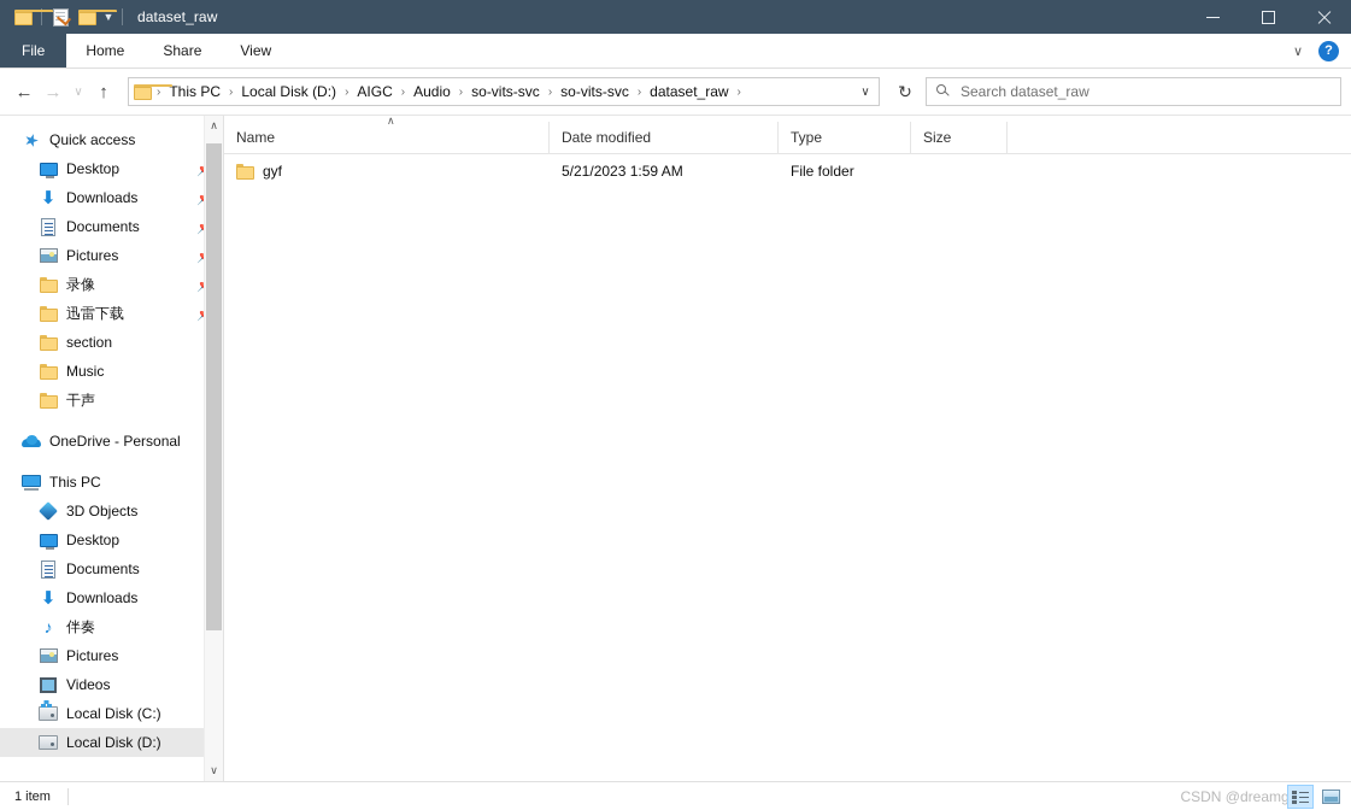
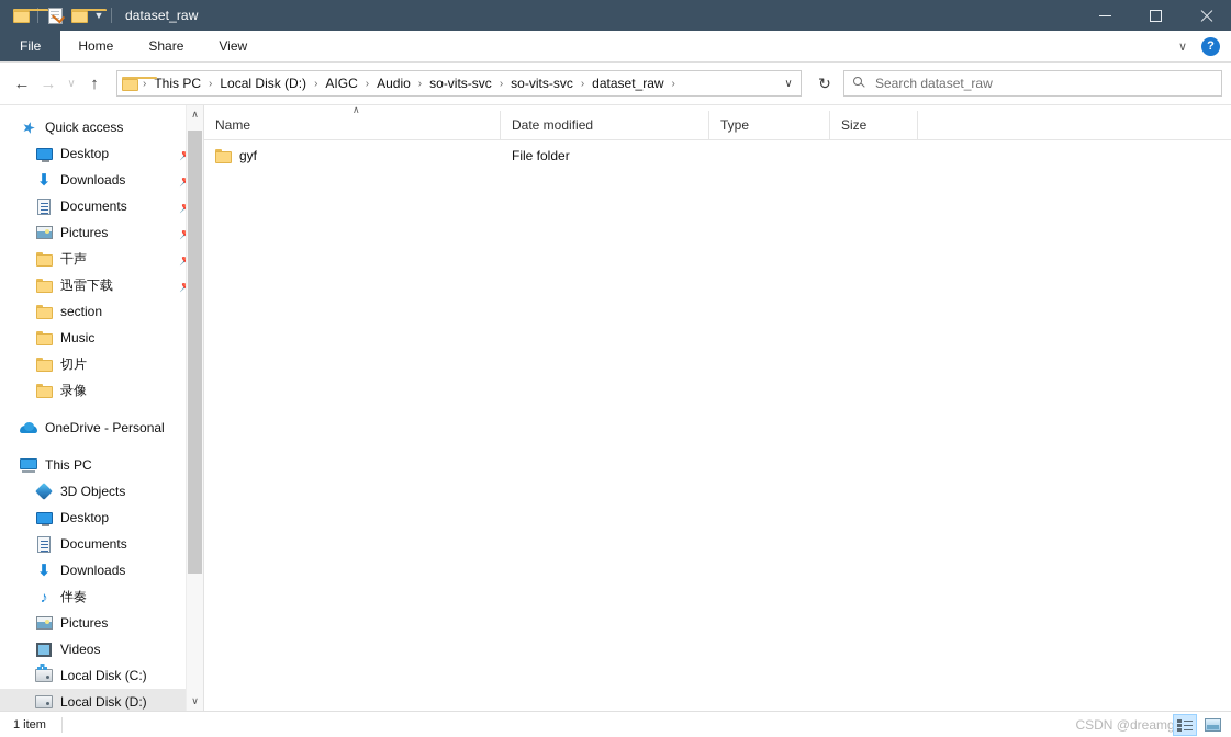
  ▼
  dataset_raw
  File
  Home
  Share
  View
  ∨
  ?
  ←
  →
  ∨
  ↑
  ›
  This PC
  ›
  Local Disk (D:)
  ›
  AIGC
  ›
  Audio
  ›
  so-vits-svc
  ›
  so-vits-svc
  ›
  dataset_raw
  ›
  ∨
  ↻
  Search dataset_raw
  Quick access
  Desktop
  ⬇
  Downloads
  Documents
  Pictures
- 录像
+ 干声
  迅雷下载
  section
  Music
+ 切片
- 干声
+ 录像
  OneDrive - Personal
  This PC
  3D Objects
  Desktop
  Documents
  ⬇
  Downloads
  ♪
  伴奏
  Pictures
  Videos
  Local Disk (C:)
  Local Disk (D:)
  ∧
  ∨
  Name
  ∧
  Date modified
  Type
  Size
  gyf
- 5/21/2023 1:59 AM
  File folder
  1 item
  CSDN @dreamg
